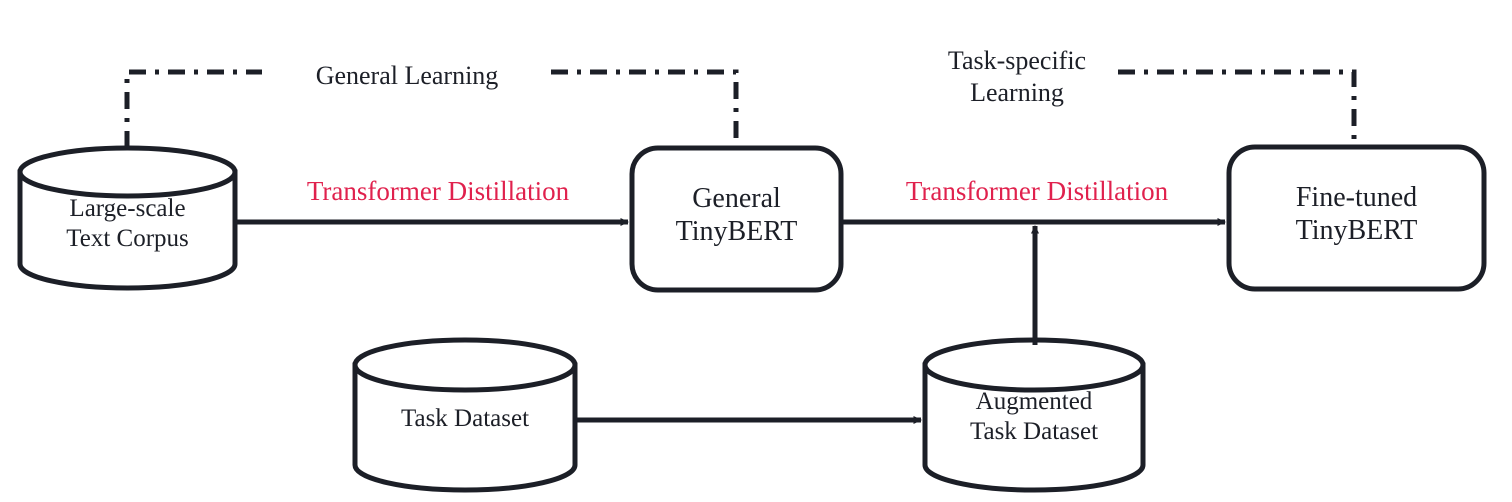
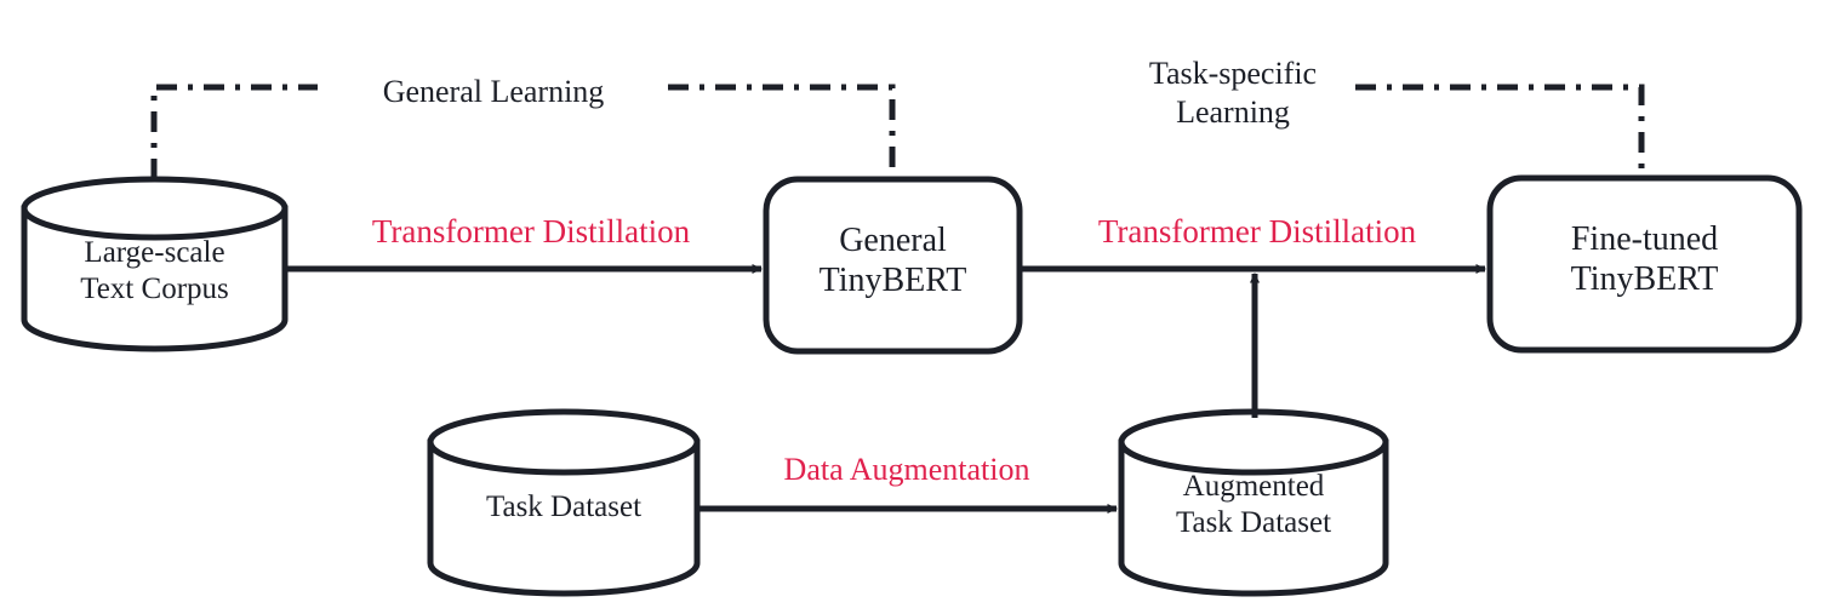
  Large-scale
  Text Corpus
  General
  TinyBERT
  Fine-tuned
  TinyBERT
  Task Dataset
  Augmented
  Task Dataset
  Transformer Distillation
  Transformer Distillation
+ Data Augmentation
  General Learning
  Task-specific
  Learning
